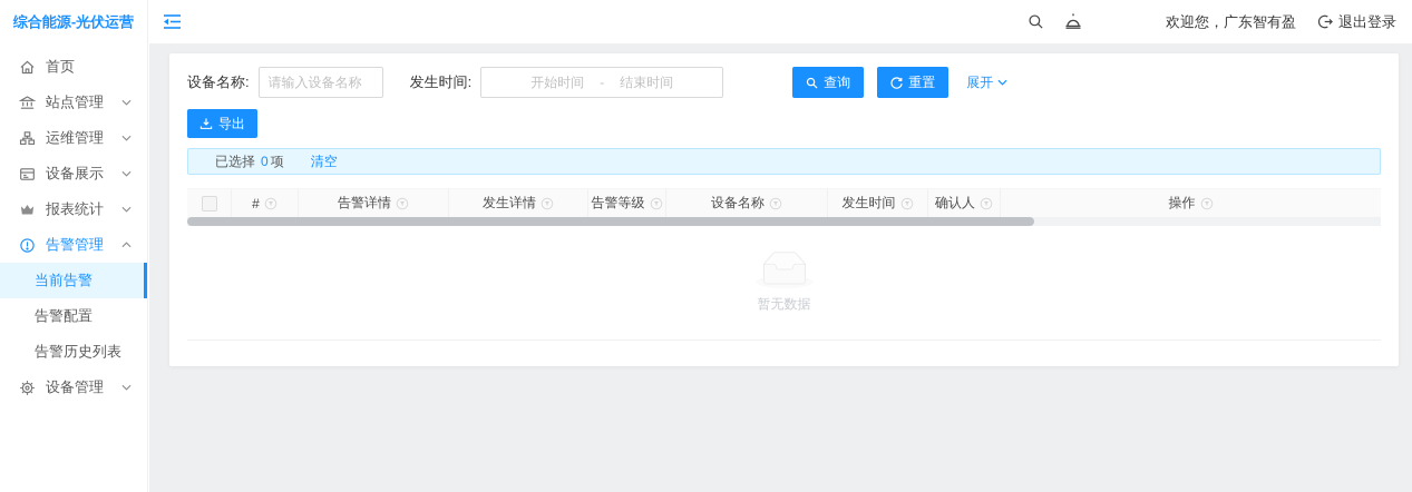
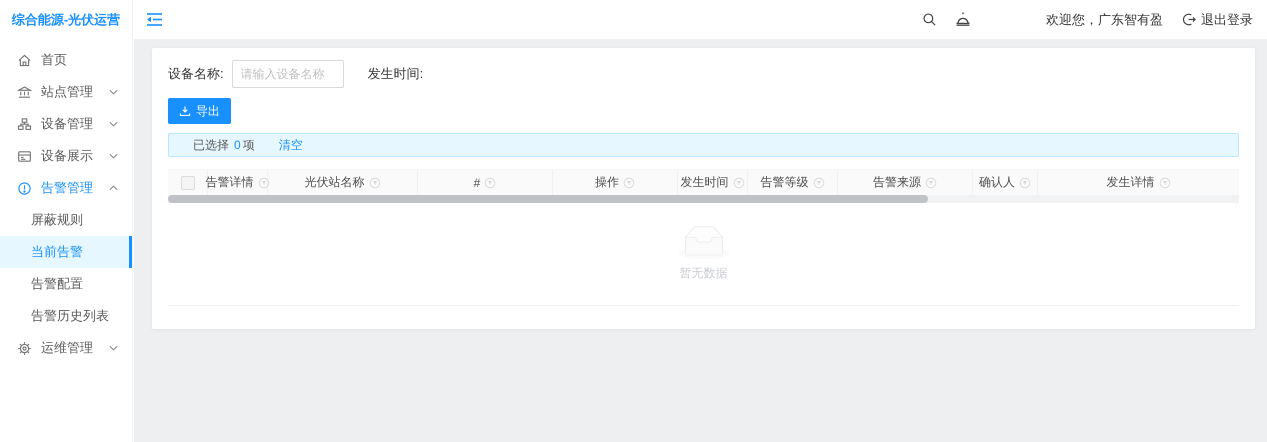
  综合能源-光伏运营
  首页
  站点管理
- 运维管理
+ 设备管理
  设备展示
- 报表统计
  告警管理
+ 屏蔽规则
  当前告警
  告警配置
  告警历史列表
- 设备管理
+ 运维管理
  欢迎您，广东智有盈
  退出登录
  设备名称:
  请输入设备名称
  发生时间:
- 开始时间
- -
- 结束时间
- 查询
- 重置
- 展开
  导出
  已选择
  0
  项
  清空
- #
+ 告警详情
+ 光伏站名称
- 告警详情
+ #
- 发生详情
+ 操作
- 告警等级
+ 发生时间
- 设备名称
- 发生时间
+ 告警等级
+ 告警来源
  确认人
- 操作
+ 发生详情
  暂无数据
